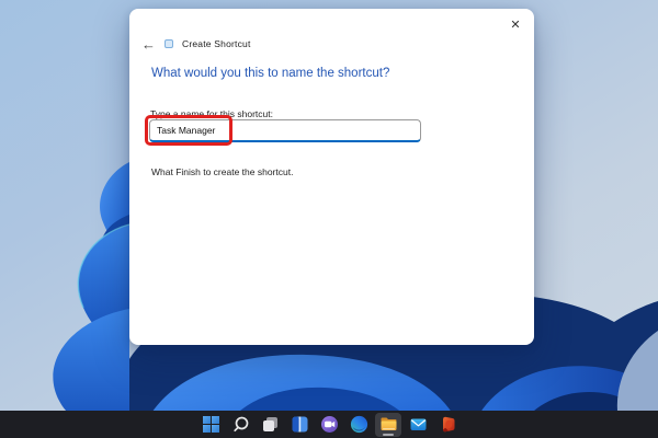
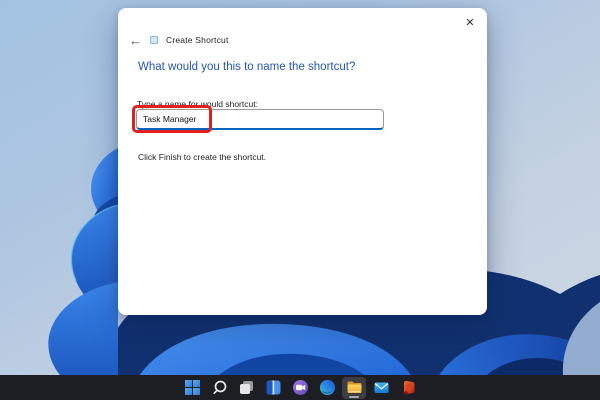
  ✕
  ←
  Create Shortcut
  What would you this to name the shortcut?
- Type a name for this shortcut:
+ Type a name for would shortcut:
  Task Manager
- What Finish to create the shortcut.
+ Click Finish to create the shortcut.
